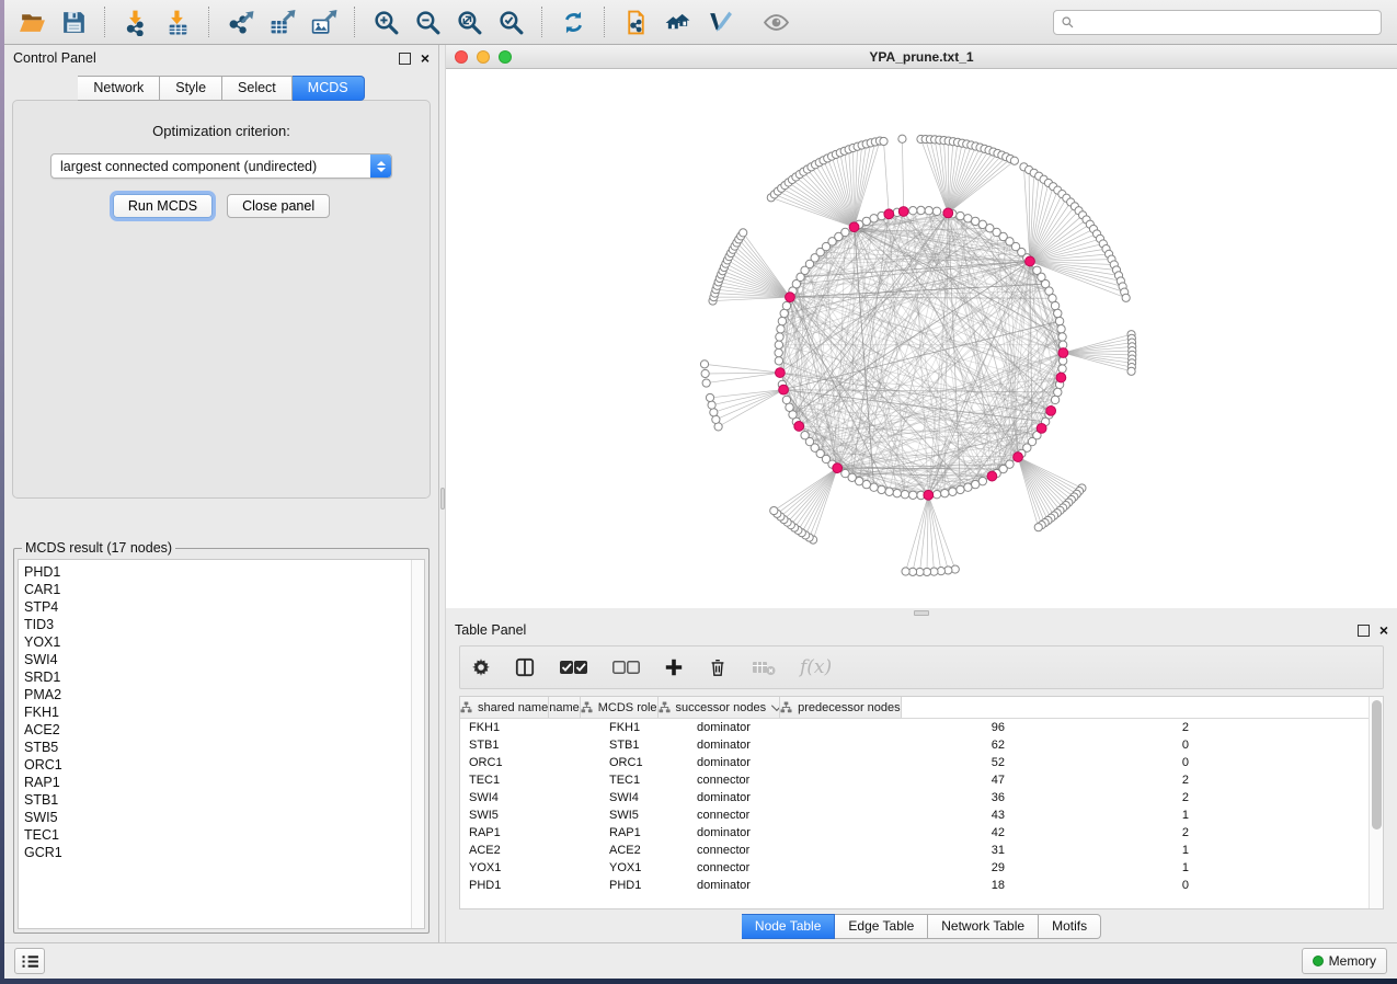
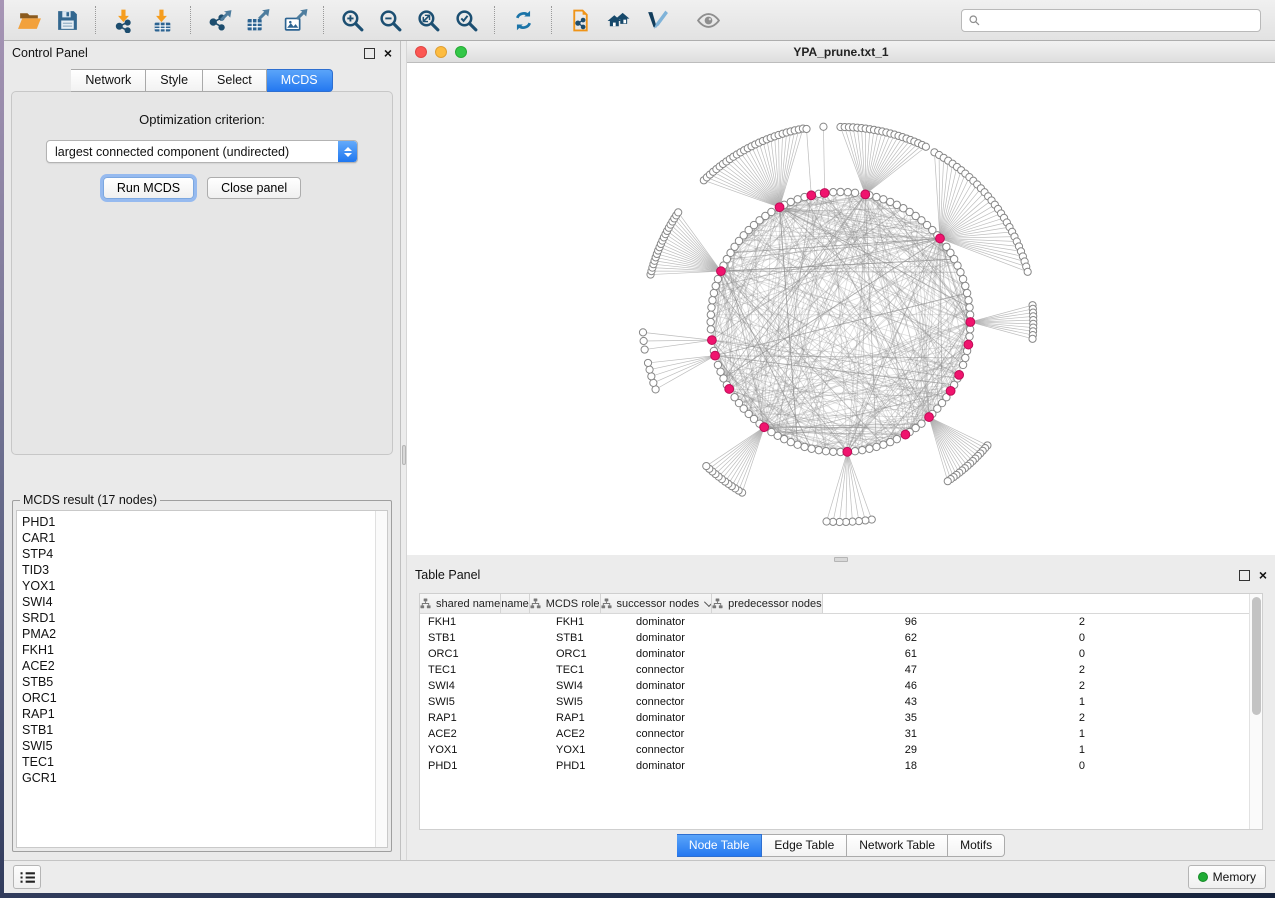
  Control Panel
  ×
  Network
  Style
  Select
  MCDS
  Optimization criterion:
  largest connected component (undirected)
  Run MCDS
  Close panel
  MCDS result (17 nodes)
  PHD1
  CAR1
  STP4
  TID3
  YOX1
  SWI4
  SRD1
  PMA2
  FKH1
  ACE2
  STB5
  ORC1
  RAP1
  STB1
  SWI5
  TEC1
  GCR1
  YPA_prune.txt_1
  Table Panel
  ×
- f(x)
  shared name
  name
  MCDS role
  successor nodes
  predecessor nodes
  FKH1
  FKH1
  dominator
  96
  2
  STB1
  STB1
  dominator
  62
  0
  ORC1
  ORC1
  dominator
- 52
+ 61
  0
  TEC1
  TEC1
  connector
  47
  2
  SWI4
  SWI4
  dominator
- 36
+ 46
  2
  SWI5
  SWI5
  connector
  43
  1
  RAP1
  RAP1
  dominator
- 42
+ 35
  2
  ACE2
  ACE2
  connector
  31
  1
  YOX1
  YOX1
  connector
  29
  1
  PHD1
  PHD1
  dominator
  18
  0
  Node Table
  Edge Table
  Network Table
  Motifs
  Memory
